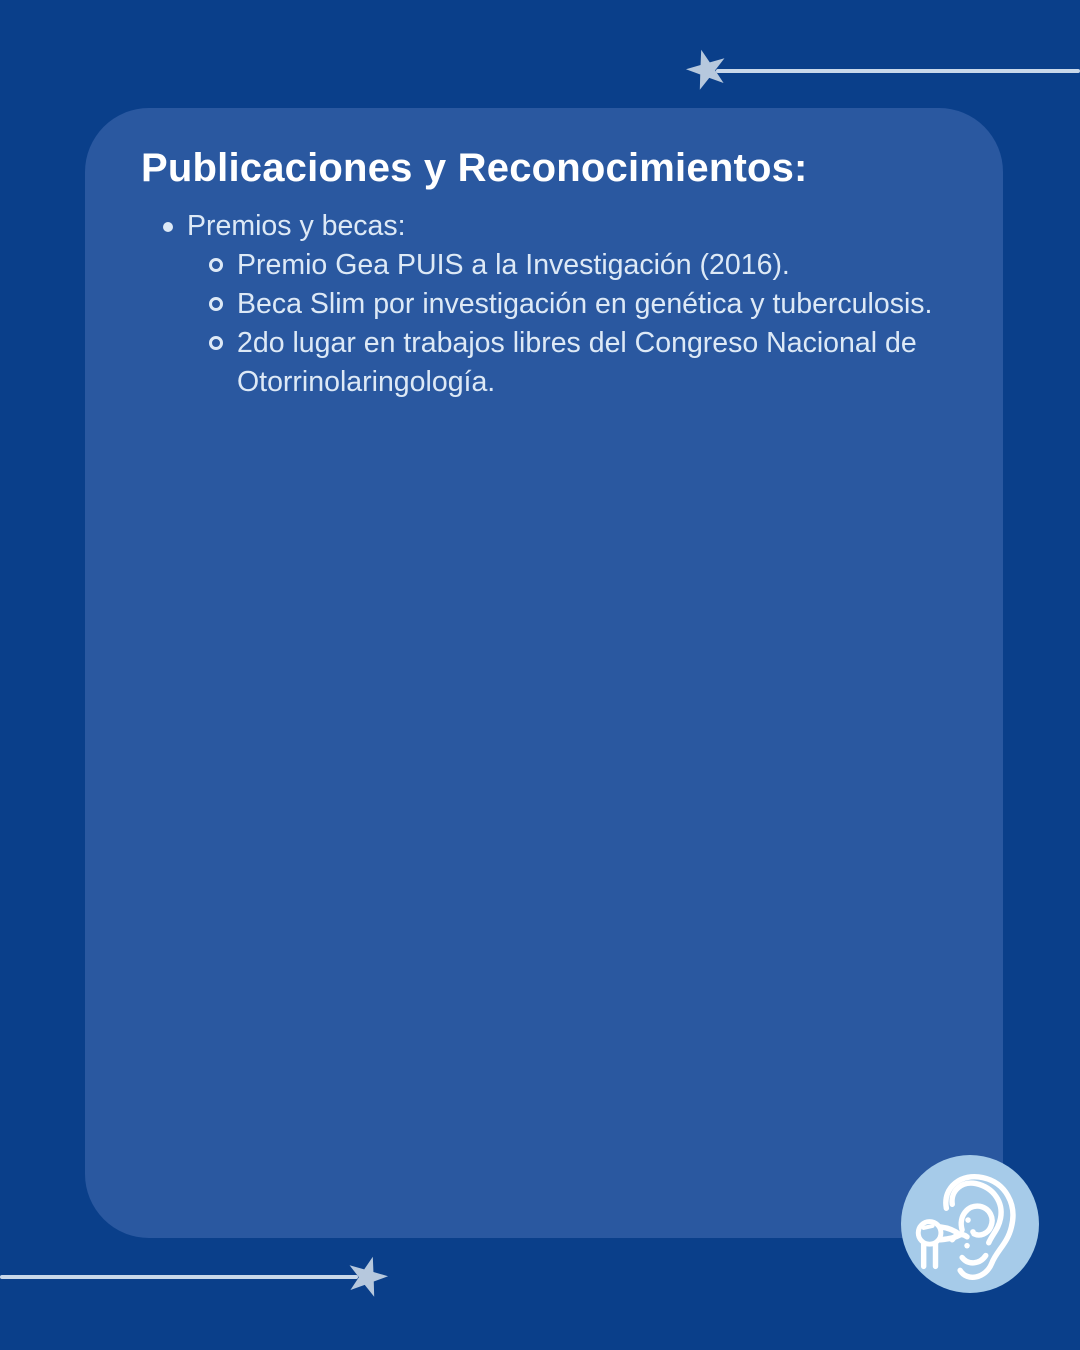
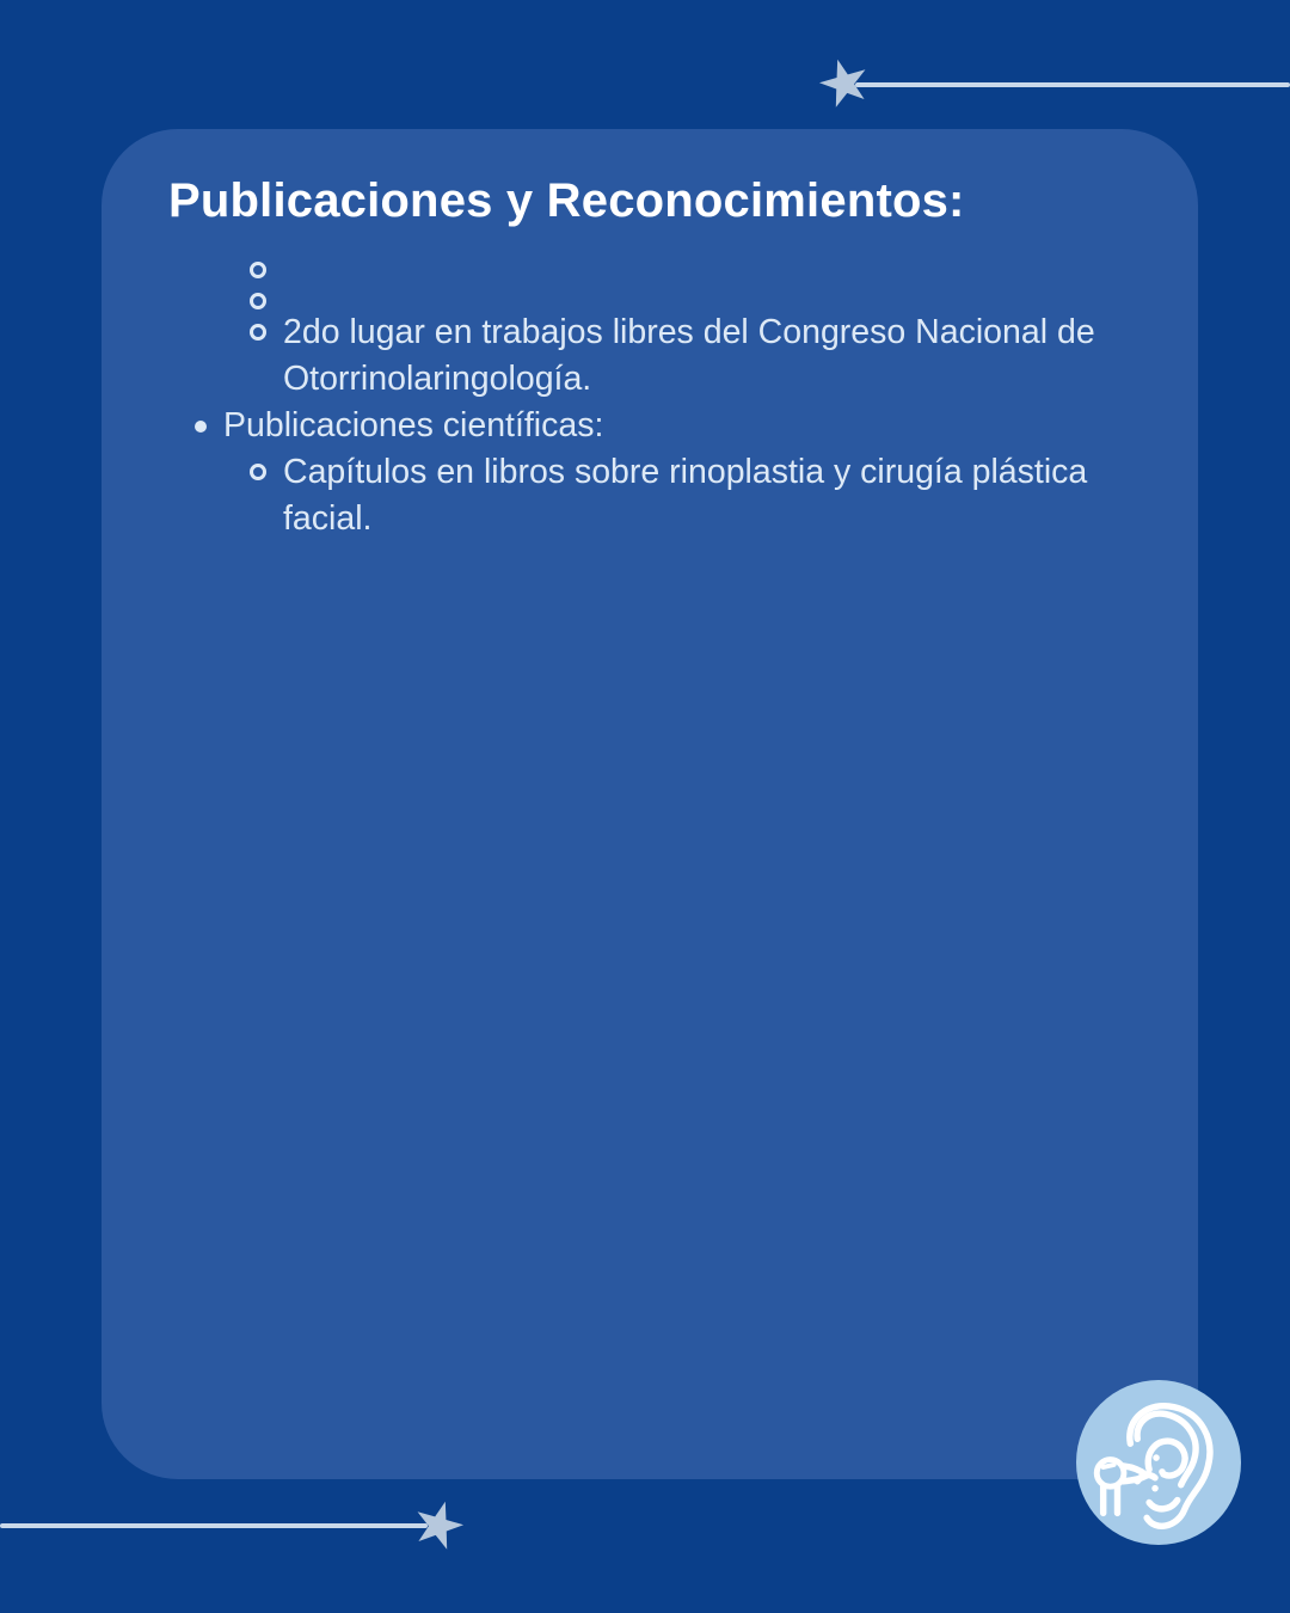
  Publicaciones y Reconocimientos:
- Premios y becas:
- Premio Gea PUIS a la Investigación (2016).
- Beca Slim por investigación en genética y tuberculosis.
  2do lugar en trabajos libres del Congreso Nacional de Otorrinolaringología.
+ Publicaciones científicas:
+ Capítulos en libros sobre rinoplastia y cirugía plástica facial.
